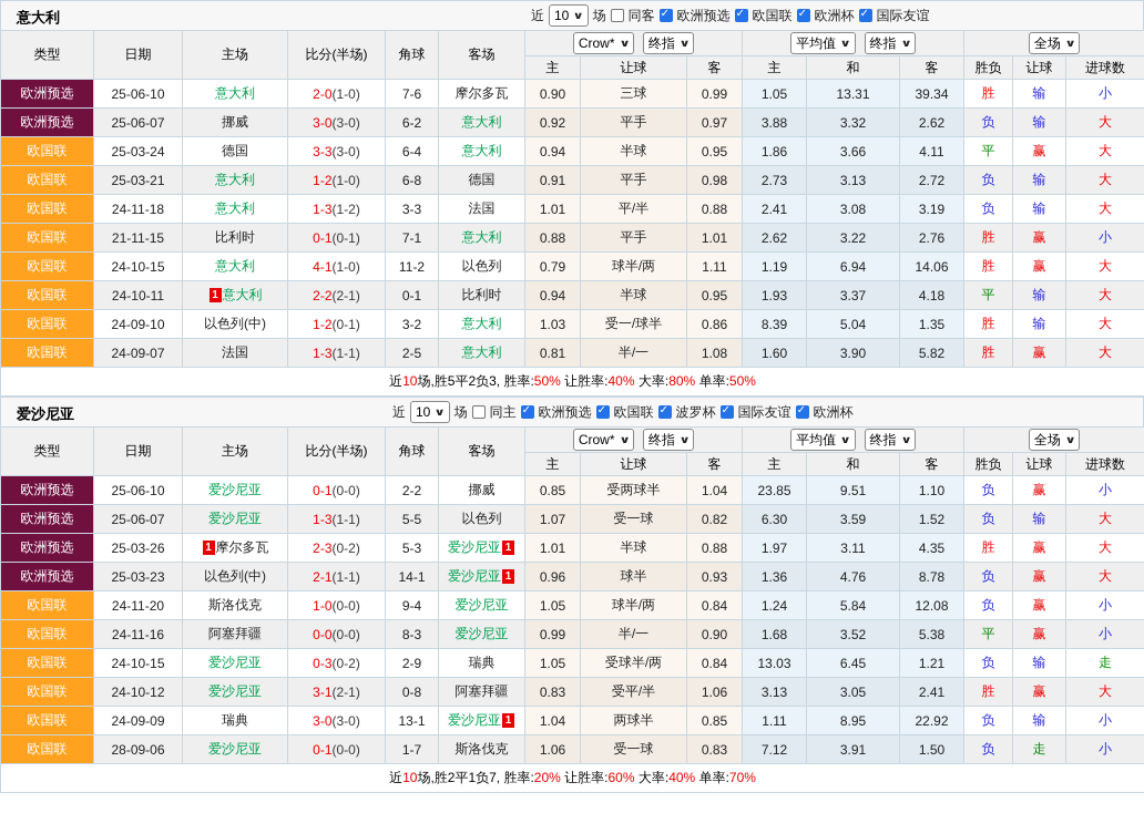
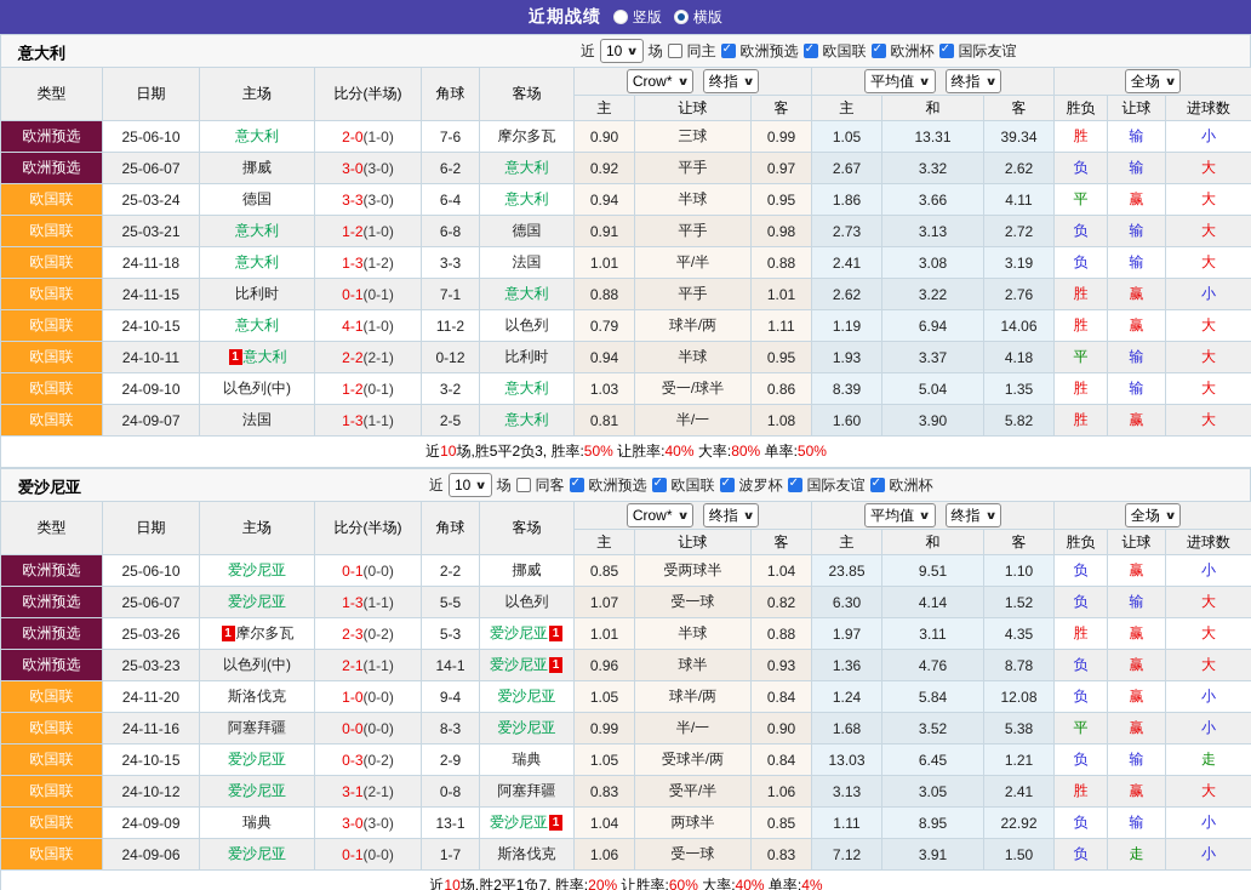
+ 近期战绩
+ 竖版
+ 横版
  意大利
  近
  10
  ∨
  场
- 同客
+ 同主
  欧洲预选
  欧国联
  欧洲杯
  国际友谊
  类型	日期	主场	比分(半场)	角球	客场	Crow* ∨ 终指 ∨	平均值 ∨ 终指 ∨	全场 ∨
  主	让球	客	主	和	客	胜负	让球	进球数
  欧洲预选	25-06-10	意大利	2-0(1-0)	7-6	摩尔多瓦	0.90	三球	0.99	1.05	13.31	39.34	胜	输	小
- 欧洲预选	25-06-07	挪威	3-0(3-0)	6-2	意大利	0.92	平手	0.97	3.88	3.32	2.62	负	输	大
+ 欧洲预选	25-06-07	挪威	3-0(3-0)	6-2	意大利	0.92	平手	0.97	2.67	3.32	2.62	负	输	大
  欧国联	25-03-24	德国	3-3(3-0)	6-4	意大利	0.94	半球	0.95	1.86	3.66	4.11	平	赢	大
  欧国联	25-03-21	意大利	1-2(1-0)	6-8	德国	0.91	平手	0.98	2.73	3.13	2.72	负	输	大
  欧国联	24-11-18	意大利	1-3(1-2)	3-3	法国	1.01	平/半	0.88	2.41	3.08	3.19	负	输	大
- 欧国联	21-11-15	比利时	0-1(0-1)	7-1	意大利	0.88	平手	1.01	2.62	3.22	2.76	胜	赢	小
+ 欧国联	24-11-15	比利时	0-1(0-1)	7-1	意大利	0.88	平手	1.01	2.62	3.22	2.76	胜	赢	小
  欧国联	24-10-15	意大利	4-1(1-0)	11-2	以色列	0.79	球半/两	1.11	1.19	6.94	14.06	胜	赢	大
- 欧国联	24-10-11	1 意大利	2-2(2-1)	0-1	比利时	0.94	半球	0.95	1.93	3.37	4.18	平	输	大
+ 欧国联	24-10-11	1 意大利	2-2(2-1)	0-12	比利时	0.94	半球	0.95	1.93	3.37	4.18	平	输	大
  欧国联	24-09-10	以色列(中)	1-2(0-1)	3-2	意大利	1.03	受一/球半	0.86	8.39	5.04	1.35	胜	输	大
  欧国联	24-09-07	法国	1-3(1-1)	2-5	意大利	0.81	半/一	1.08	1.60	3.90	5.82	胜	赢	大
  近10场,胜5平2负3, 胜率:50% 让胜率:40% 大率:80% 单率:50%
  爱沙尼亚
  近
  10
  ∨
  场
- 同主
+ 同客
  欧洲预选
  欧国联
  波罗杯
  国际友谊
  欧洲杯
  类型	日期	主场	比分(半场)	角球	客场	Crow* ∨ 终指 ∨	平均值 ∨ 终指 ∨	全场 ∨
  主	让球	客	主	和	客	胜负	让球	进球数
  欧洲预选	25-06-10	爱沙尼亚	0-1(0-0)	2-2	挪威	0.85	受两球半	1.04	23.85	9.51	1.10	负	赢	小
- 欧洲预选	25-06-07	爱沙尼亚	1-3(1-1)	5-5	以色列	1.07	受一球	0.82	6.30	3.59	1.52	负	输	大
+ 欧洲预选	25-06-07	爱沙尼亚	1-3(1-1)	5-5	以色列	1.07	受一球	0.82	6.30	4.14	1.52	负	输	大
  欧洲预选	25-03-26	1 摩尔多瓦	2-3(0-2)	5-3	爱沙尼亚 1	1.01	半球	0.88	1.97	3.11	4.35	胜	赢	大
  欧洲预选	25-03-23	以色列(中)	2-1(1-1)	14-1	爱沙尼亚 1	0.96	球半	0.93	1.36	4.76	8.78	负	赢	大
  欧国联	24-11-20	斯洛伐克	1-0(0-0)	9-4	爱沙尼亚	1.05	球半/两	0.84	1.24	5.84	12.08	负	赢	小
  欧国联	24-11-16	阿塞拜疆	0-0(0-0)	8-3	爱沙尼亚	0.99	半/一	0.90	1.68	3.52	5.38	平	赢	小
  欧国联	24-10-15	爱沙尼亚	0-3(0-2)	2-9	瑞典	1.05	受球半/两	0.84	13.03	6.45	1.21	负	输	走
  欧国联	24-10-12	爱沙尼亚	3-1(2-1)	0-8	阿塞拜疆	0.83	受平/半	1.06	3.13	3.05	2.41	胜	赢	大
  欧国联	24-09-09	瑞典	3-0(3-0)	13-1	爱沙尼亚 1	1.04	两球半	0.85	1.11	8.95	22.92	负	输	小
- 欧国联	28-09-06	爱沙尼亚	0-1(0-0)	1-7	斯洛伐克	1.06	受一球	0.83	7.12	3.91	1.50	负	走	小
+ 欧国联	24-09-06	爱沙尼亚	0-1(0-0)	1-7	斯洛伐克	1.06	受一球	0.83	7.12	3.91	1.50	负	走	小
- 近10场,胜2平1负7, 胜率:20% 让胜率:60% 大率:40% 单率:70%
+ 近10场,胜2平1负7, 胜率:20% 让胜率:60% 大率:40% 单率:4%
